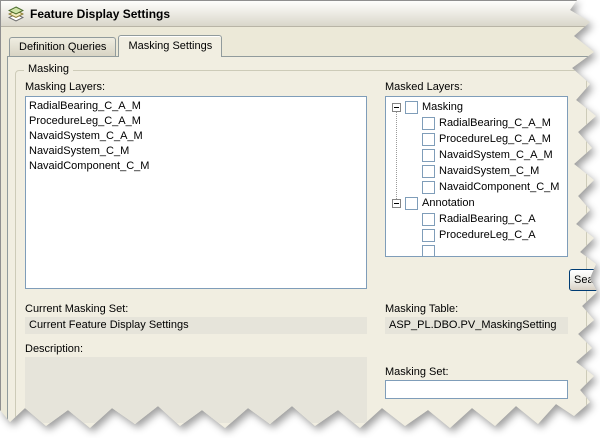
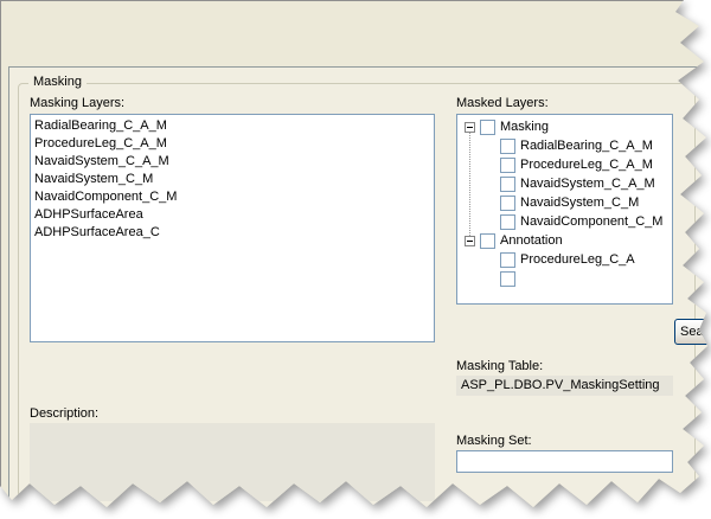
- Feature Display Settings
- Definition Queries
- Masking Settings
  Masking
  Masking Layers:
  RadialBearing_C_A_M
  ProcedureLeg_C_A_M
  NavaidSystem_C_A_M
  NavaidSystem_C_M
  NavaidComponent_C_M
+ ADHPSurfaceArea
+ ADHPSurfaceArea_C
  Masked Layers:
  Masking
  RadialBearing_C_A_M
  ProcedureLeg_C_A_M
  NavaidSystem_C_A_M
  NavaidSystem_C_M
  NavaidComponent_C_M
  Annotation
- RadialBearing_C_A
  ProcedureLeg_C_A
  Sea
- Current Masking Set:
- Current Feature Display Settings
  Description:
  Masking Table:
  ASP_PL.DBO.PV_MaskingSetting
  Masking Set:
